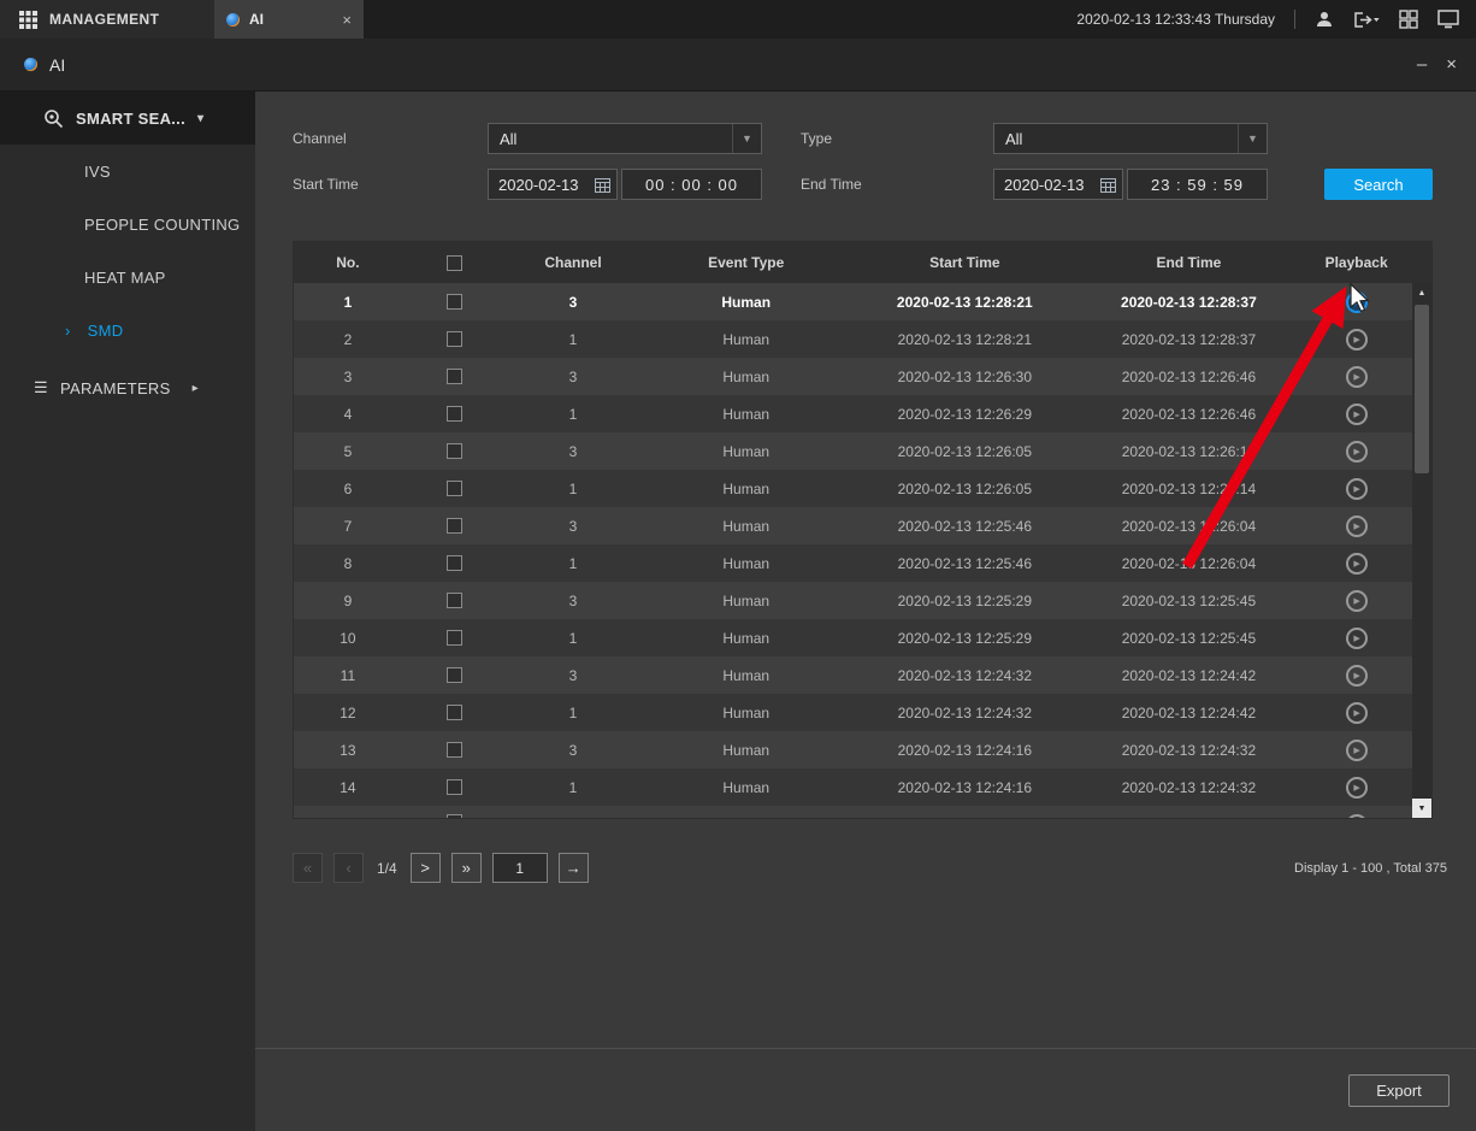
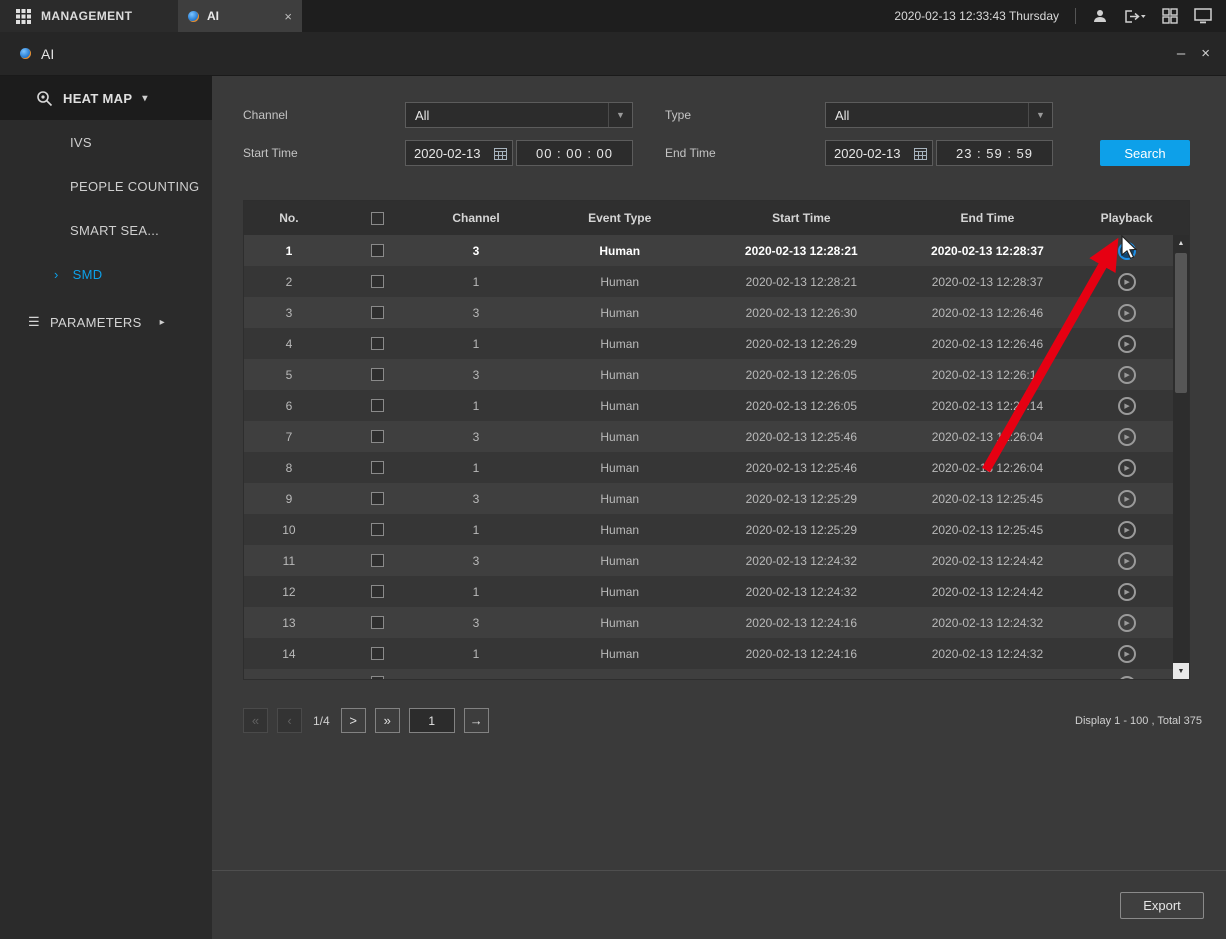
  MANAGEMENT
  AI
  ×
  2020-02-13 12:33:43 Thursday
  AI
  –
  ×
- SMART SEA...
+ HEAT MAP
  ▾
  IVS
  PEOPLE COUNTING
- HEAT MAP
+ SMART SEA...
  ›
  SMD
  ☰
  PARAMETERS
  ▸
  Channel
  All
  ▼
  Type
  All
  ▼
  Start Time
  2020-02-13
  00 : 00 : 00
  End Time
  2020-02-13
  23 : 59 : 59
  Search
  No.
  Channel
  Event Type
  Start Time
  End Time
  Playback
  1
  3
  Human
  2020-02-13 12:28:21
  2020-02-13 12:28:37
  2
  1
  Human
  2020-02-13 12:28:21
  2020-02-13 12:28:37
  3
  3
  Human
  2020-02-13 12:26:30
  2020-02-13 12:26:46
  4
  1
  Human
  2020-02-13 12:26:29
  2020-02-13 12:26:46
  5
  3
  Human
  2020-02-13 12:26:05
  2020-02-13 12:26:1
  6
  1
  Human
  2020-02-13 12:26:05
  2020-02-13 12:2:14
  7
  3
  Human
  2020-02-13 12:25:46
  2020-02-13 1:26:04
  8
  1
  Human
  2020-02-13 12:25:46
  2020-02- 12:26:04
  9
  3
  Human
  2020-02-13 12:25:29
  2020-02-13 12:25:45
  10
  1
  Human
  2020-02-13 12:25:29
  2020-02-13 12:25:45
  11
  3
  Human
  2020-02-13 12:24:32
  2020-02-13 12:24:42
  12
  1
  Human
  2020-02-13 12:24:32
  2020-02-13 12:24:42
  13
  3
  Human
  2020-02-13 12:24:16
  2020-02-13 12:24:32
  14
  1
  Human
  2020-02-13 12:24:16
  2020-02-13 12:24:32
  «
  ‹
  1/4
  >
  »
  1
  →
  Display 1 - 100 , Total 375
  Export
